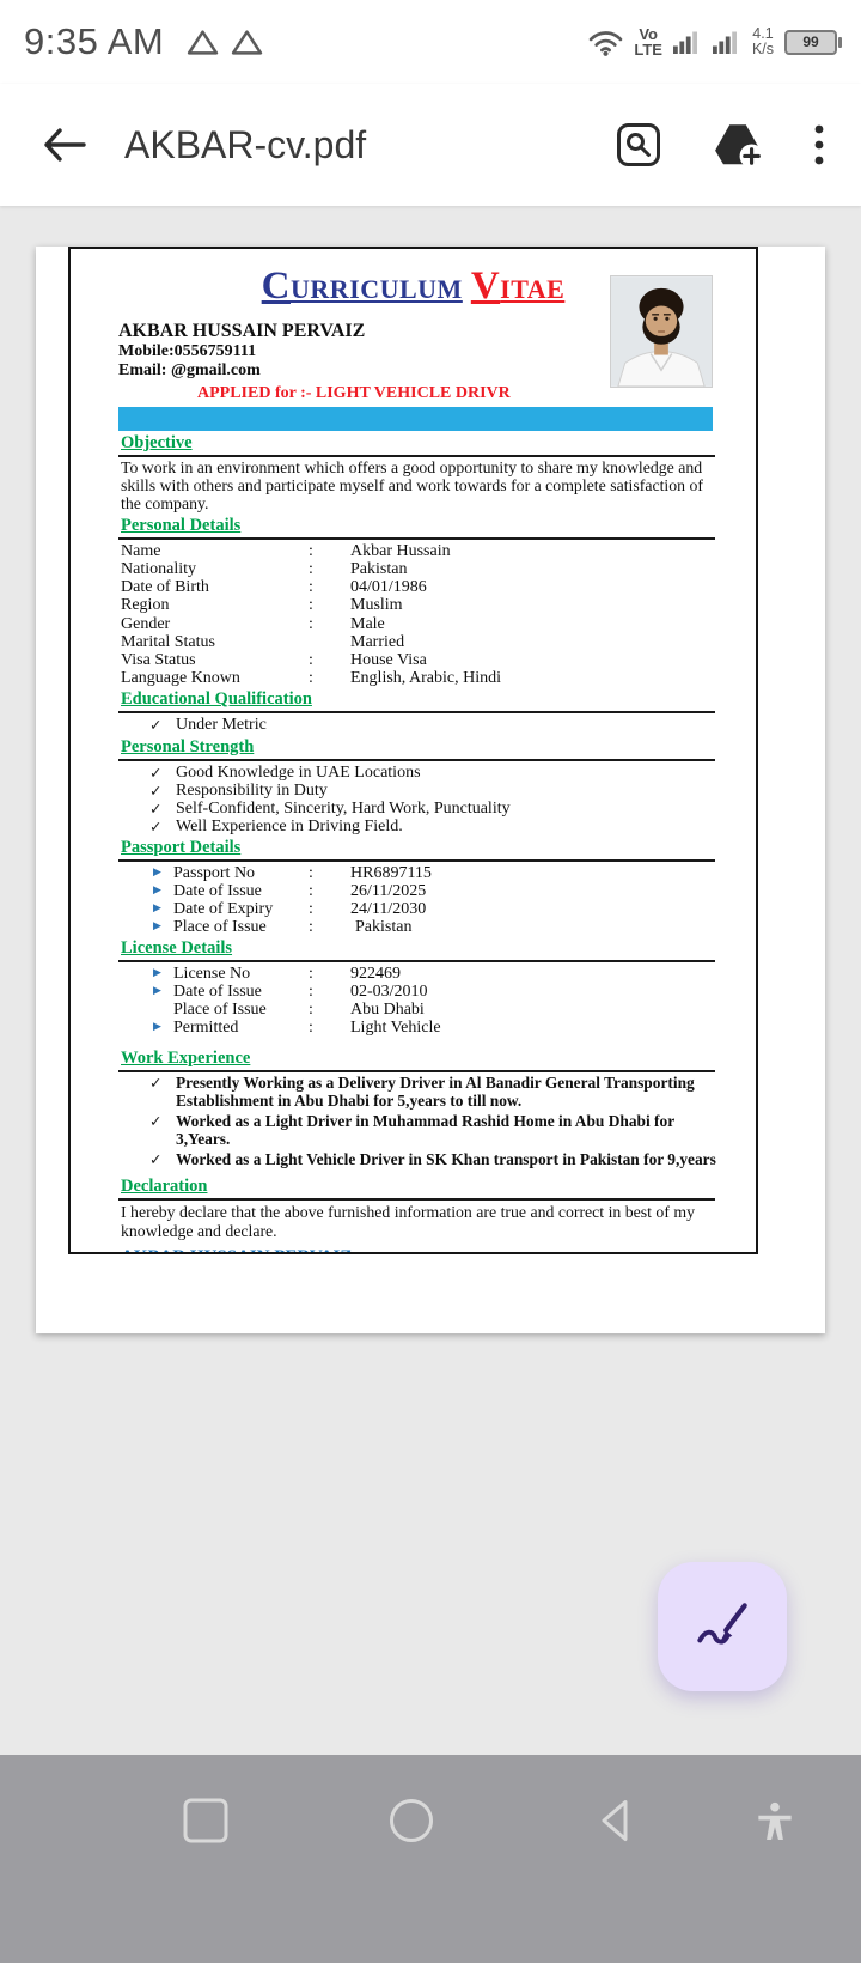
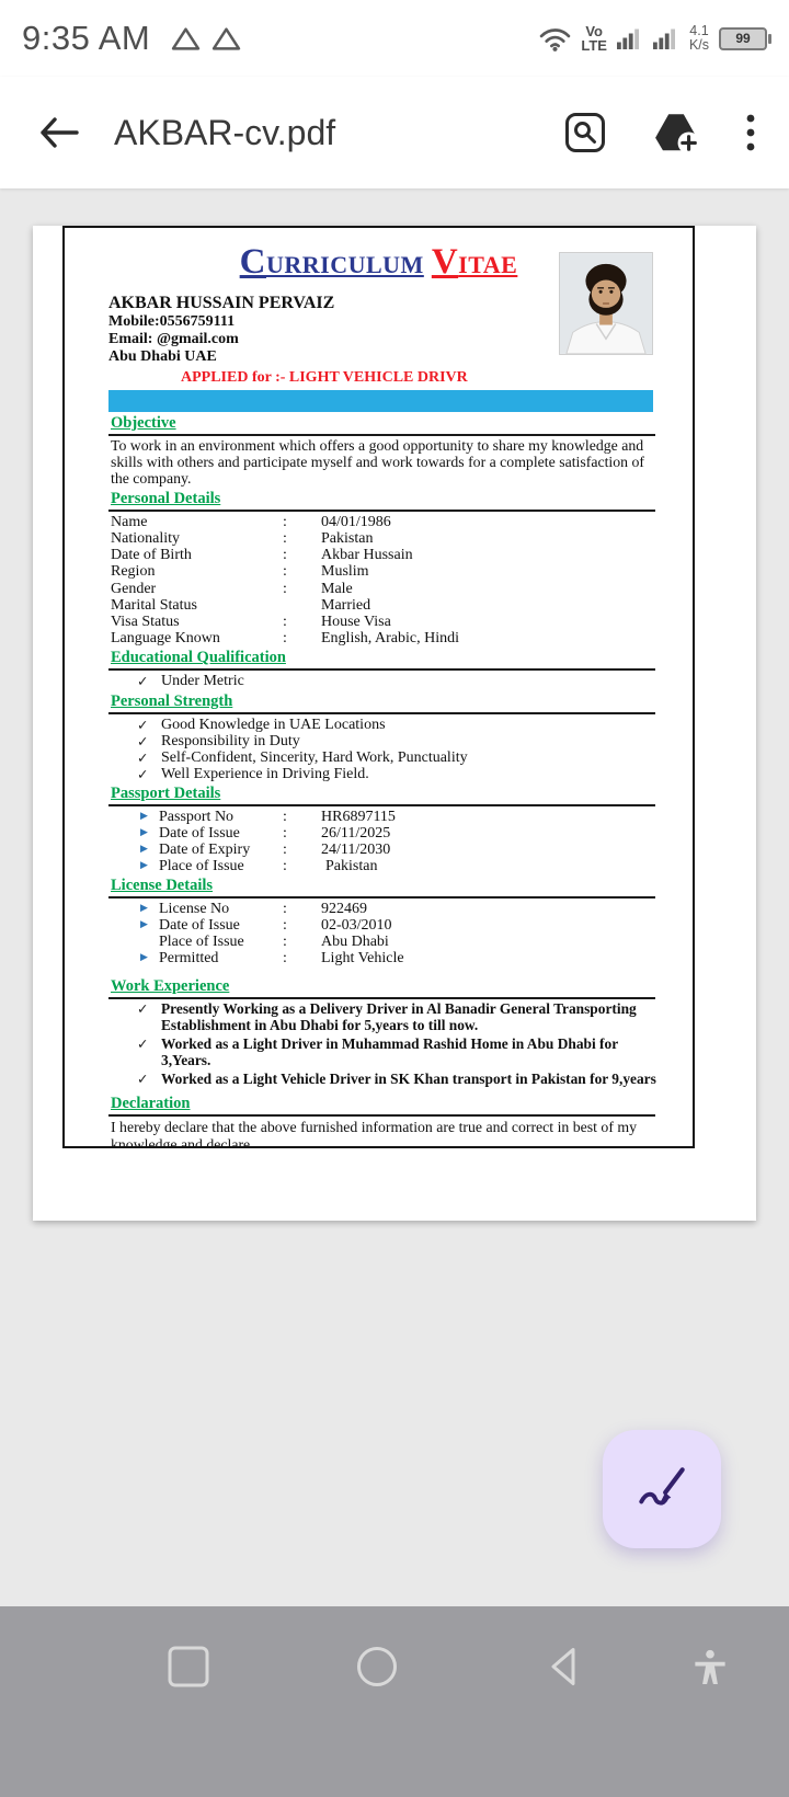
  9:35 AM
  Vo
  LTE
  4.1
  K/s
  99
  AKBAR-cv.pdf
  CURRICULUM VITAE
  AKBAR HUSSAIN PERVAIZ
  Mobile:0556759111
  Email: @gmail.com
+ Abu Dhabi UAE
  APPLIED for :- LIGHT VEHICLE DRIVR
  Objective
  To work in an environment which offers a good opportunity to share my knowledge and skills with others and participate myself and work towards for a complete satisfaction of the company.
  Personal Details
  Name
  :
- Akbar Hussain
+ 04/01/1986
  Nationality
  :
  Pakistan
  Date of Birth
  :
- 04/01/1986
+ Akbar Hussain
  Region
  :
  Muslim
  Gender
  :
  Male
  Marital Status
  Married
  Visa Status
  :
  House Visa
  Language Known
  :
  English, Arabic, Hindi
  Educational Qualification
  ✓
  Under Metric
  Personal Strength
  ✓
  Good Knowledge in UAE Locations
  ✓
  Responsibility in Duty
  ✓
  Self-Confident, Sincerity, Hard Work, Punctuality
  ✓
  Well Experience in Driving Field.
  Passport Details
  ▶
  Passport No
  :
  HR6897115
  ▶
  Date of Issue
  :
  26/11/2025
  ▶
  Date of Expiry
  :
  24/11/2030
  ▶
  Place of Issue
  :
  Pakistan
  License Details
  ▶
  License No
  :
  922469
  ▶
  Date of Issue
  :
  02-03/2010
  Place of Issue
  :
  Abu Dhabi
  ▶
  Permitted
  :
  Light Vehicle
  Work Experience
  ✓
  Presently Working as a Delivery Driver in Al Banadir General Transporting Establishment in Abu Dhabi for 5,years to till now.
  ✓
  Worked as a Light Driver in Muhammad Rashid Home in Abu Dhabi for 3,Years.
  ✓
  Worked as a Light Vehicle Driver in SK Khan transport in Pakistan for 9,years
  Declaration
  I hereby declare that the above furnished information are true and correct in best of my knowledge and declare.
